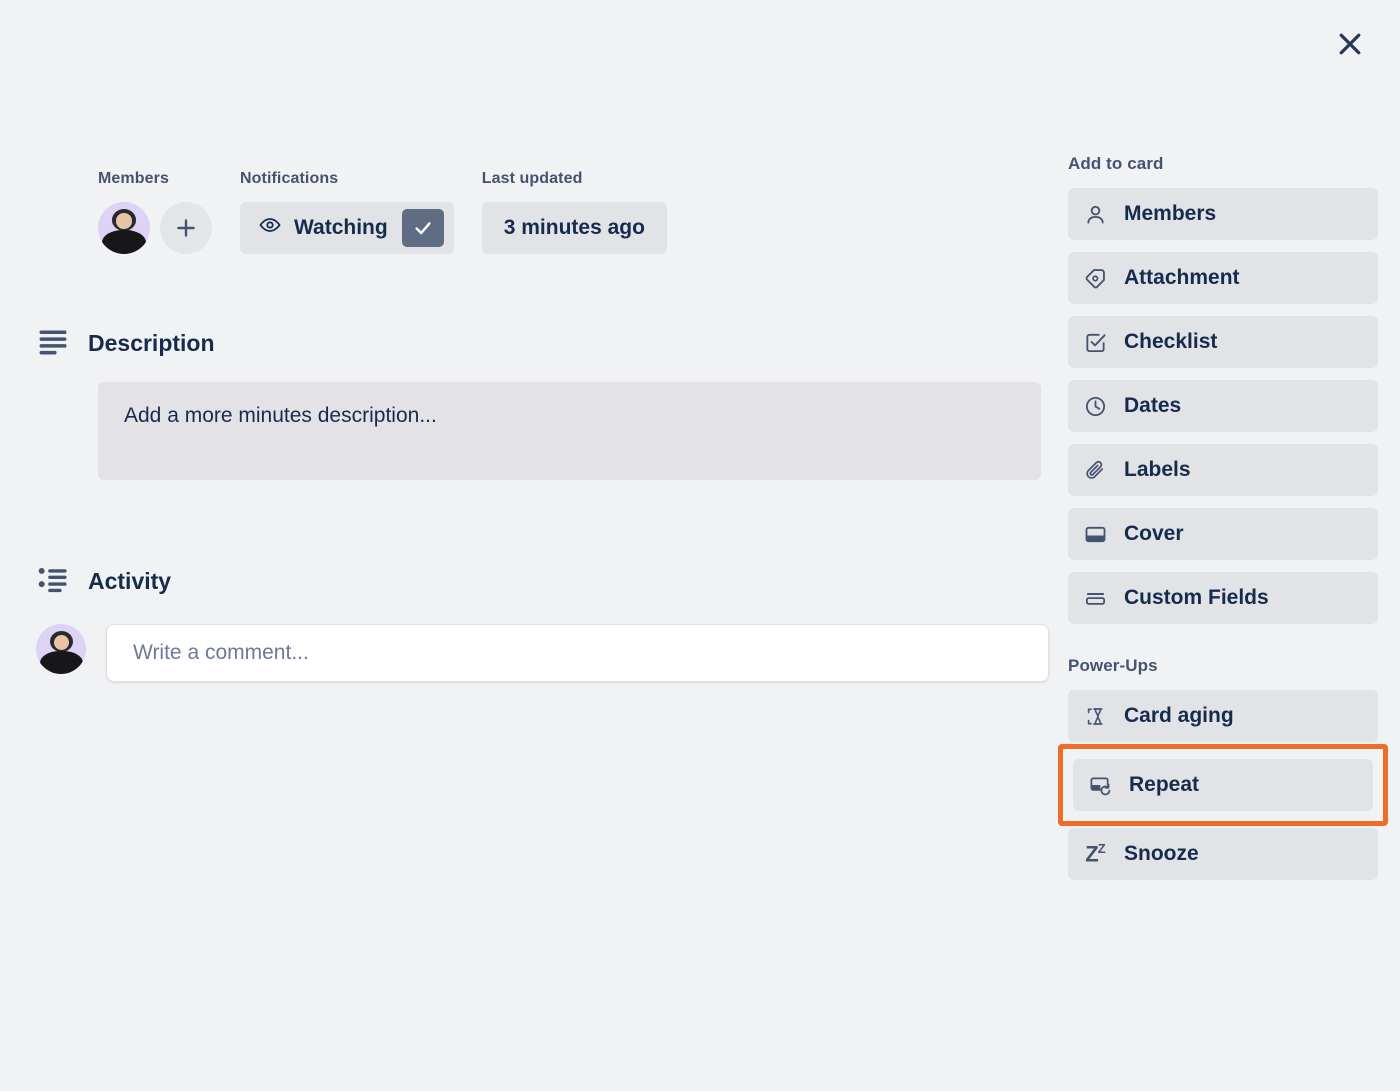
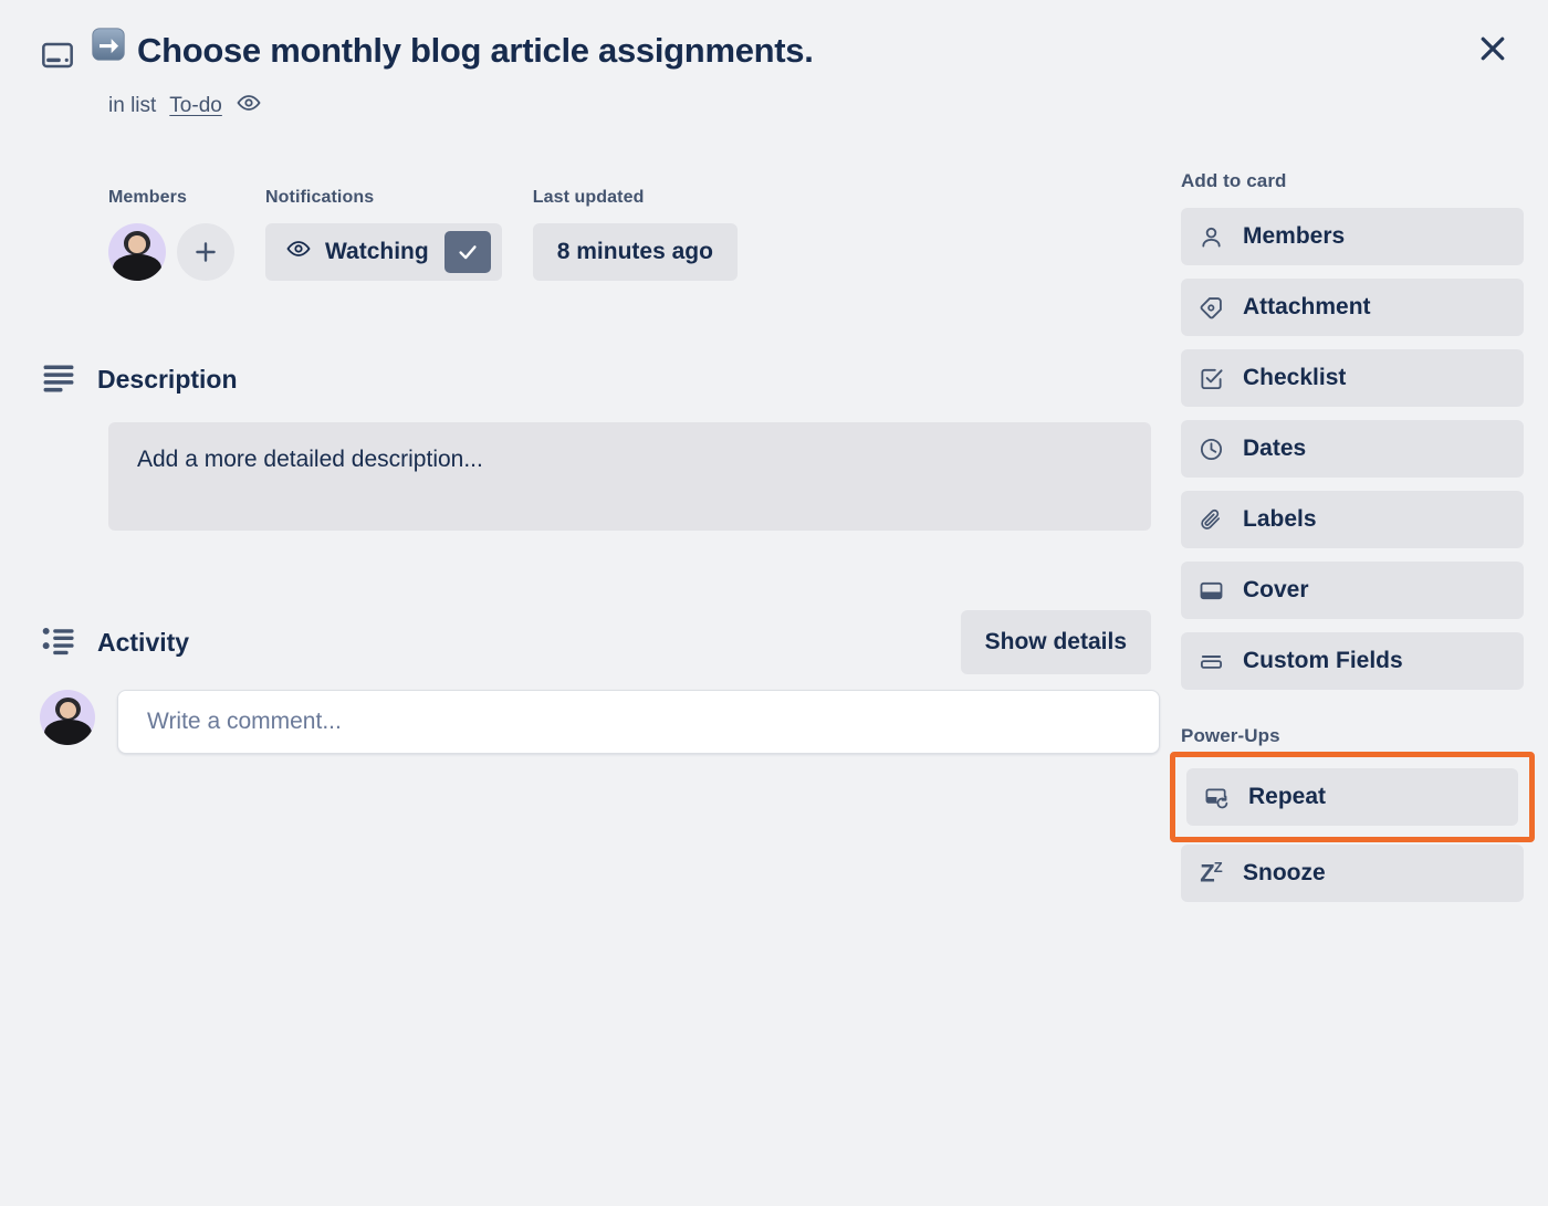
+ Choose monthly blog article assignments.
+ in list
+ To-do
  Members
  Notifications
  Watching
  Last updated
- 3 minutes ago
+ 8 minutes ago
  Description
- Add a more minutes description...
+ Add a more detailed description...
  Activity
+ Show details
  Write a comment...
  Add to card
  Members
  Attachment
  Checklist
  Dates
  Labels
  Cover
  Custom Fields
  Power-Ups
- Card aging
  Repeat
  ZZ
  Snooze
